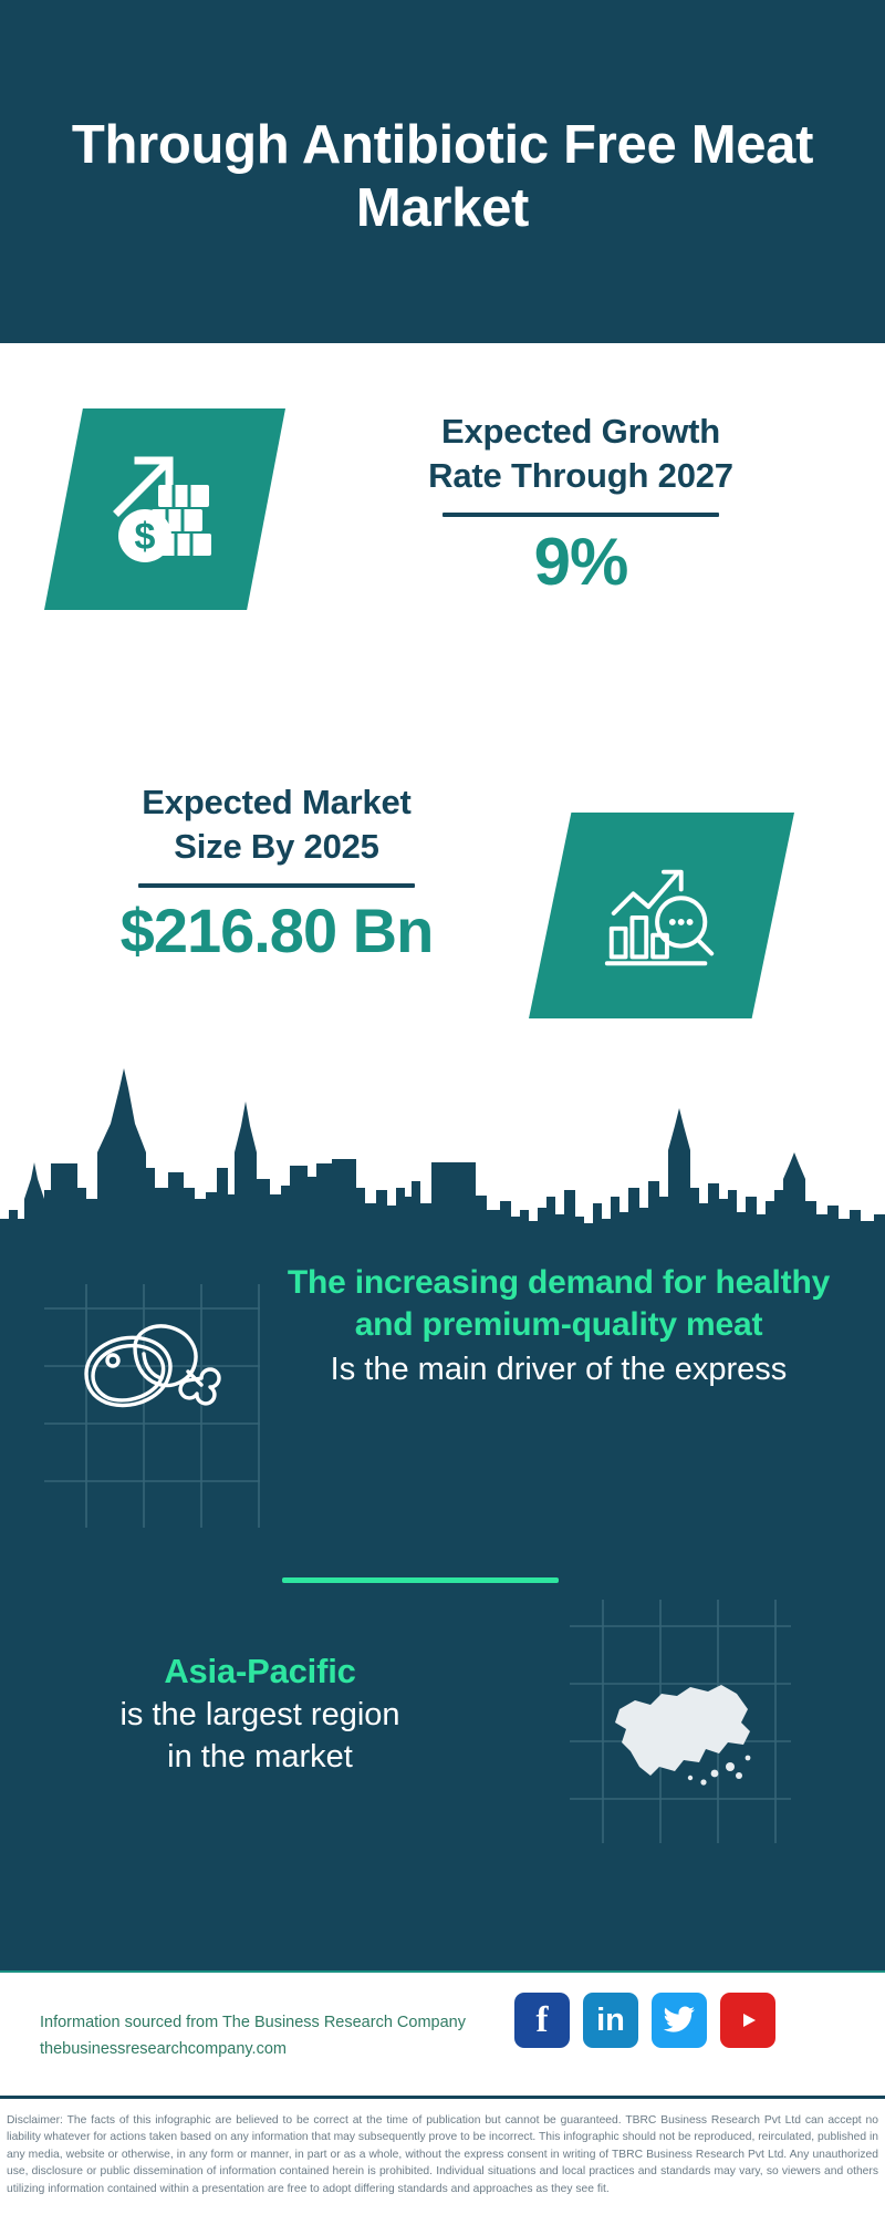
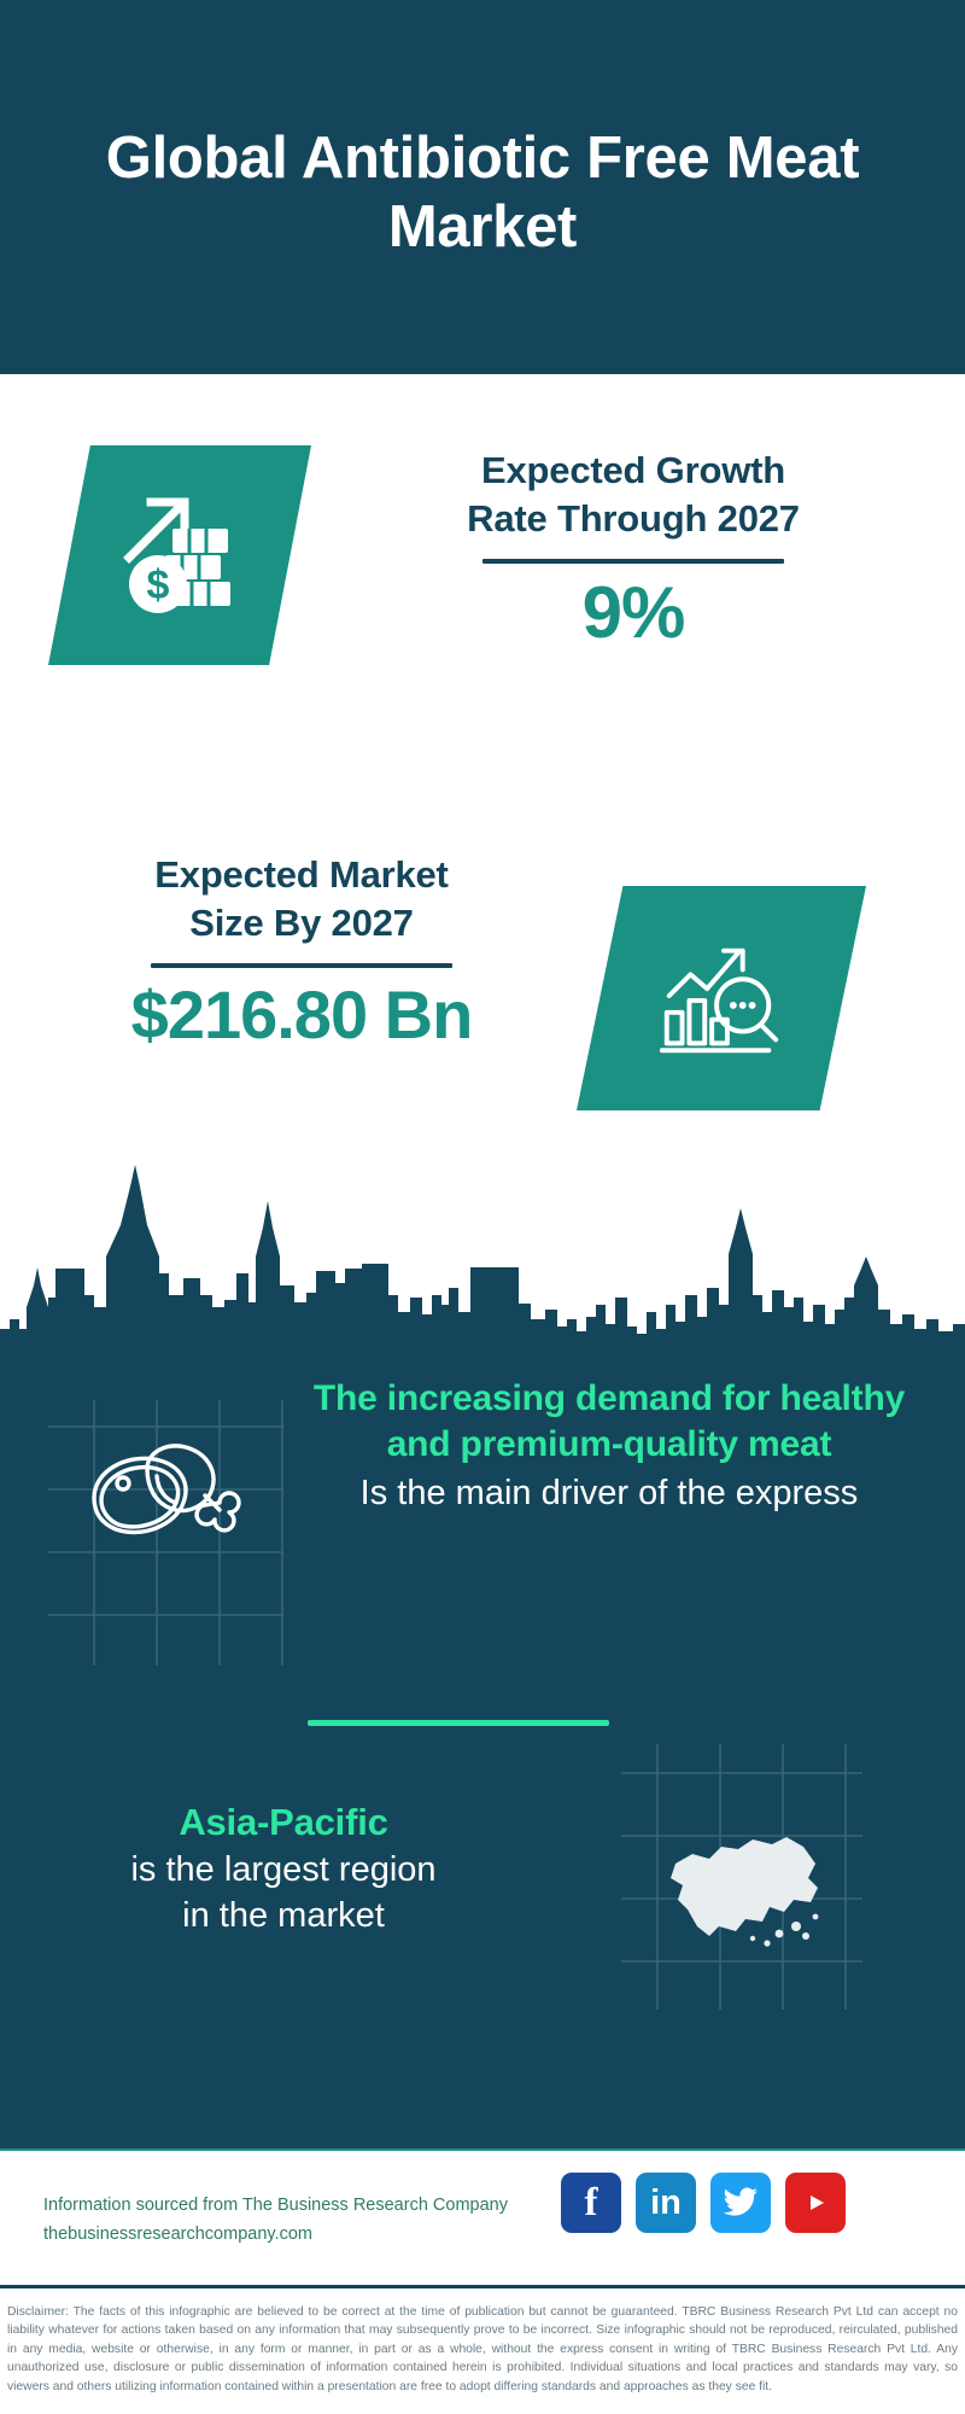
- Through Antibiotic Free Meat Market
+ Global Antibiotic Free Meat Market
  $
  Expected Growth
  Rate Through 2027
  9%
  Expected Market
- Size By 2025
+ Size By 2027
  $216.80 Bn
  The increasing demand for healthy and premium-quality meat
  Is the main driver of the express
  Asia-Pacific
  is the largest region
  in the market
  Information sourced from The Business Research Company
  thebusinessresearchcompany.com
  f
  in
- Disclaimer: The facts of this infographic are believed to be correct at the time of publication but cannot be guaranteed. TBRC Business Research Pvt Ltd can accept no liability whatever for actions taken based on any information that may subsequently prove to be incorrect. This infographic should not be reproduced, reirculated, published in any media, website or otherwise, in any form or manner, in part or as a whole, without the express consent in writing of TBRC Business Research Pvt Ltd. Any unauthorized use, disclosure or public dissemination of information contained herein is prohibited. Individual situations and local practices and standards may vary, so viewers and others utilizing information contained within a presentation are free to adopt differing standards and approaches as they see fit.
+ Disclaimer: The facts of this infographic are believed to be correct at the time of publication but cannot be guaranteed. TBRC Business Research Pvt Ltd can accept no liability whatever for actions taken based on any information that may subsequently prove to be incorrect. Size infographic should not be reproduced, reirculated, published in any media, website or otherwise, in any form or manner, in part or as a whole, without the express consent in writing of TBRC Business Research Pvt Ltd. Any unauthorized use, disclosure or public dissemination of information contained herein is prohibited. Individual situations and local practices and standards may vary, so viewers and others utilizing information contained within a presentation are free to adopt differing standards and approaches as they see fit.
